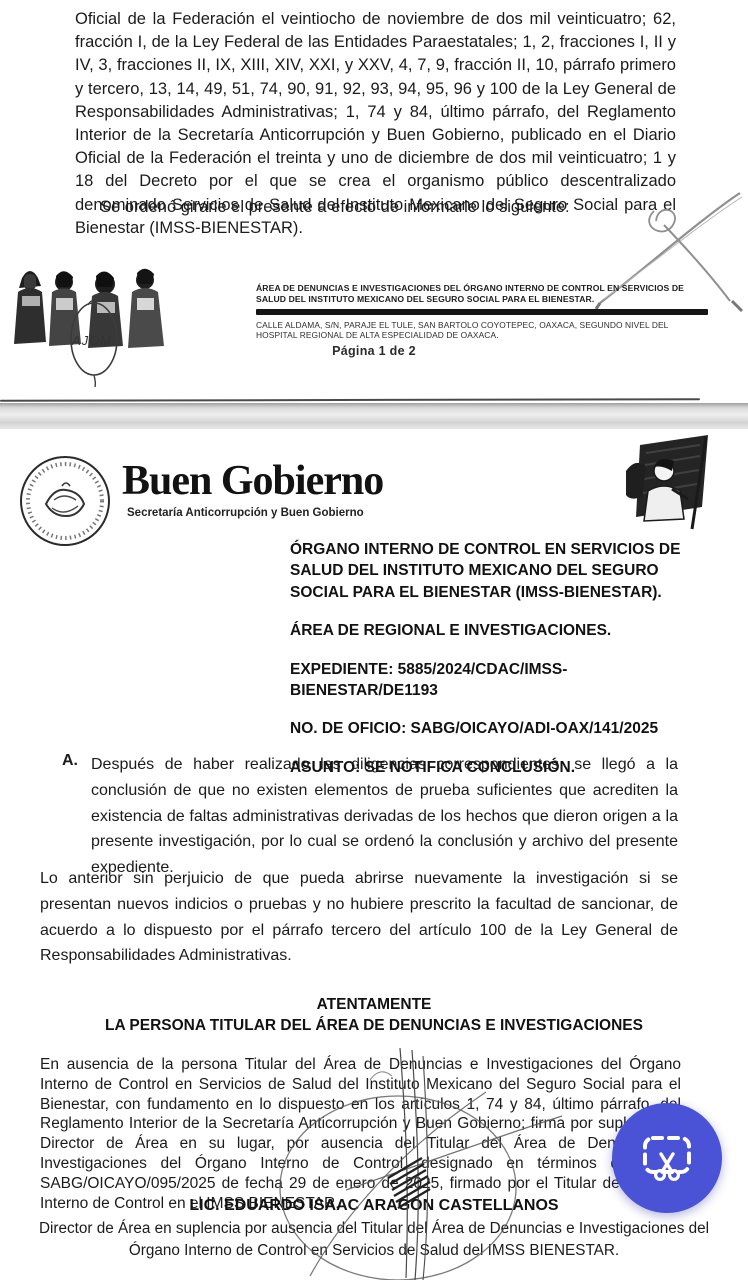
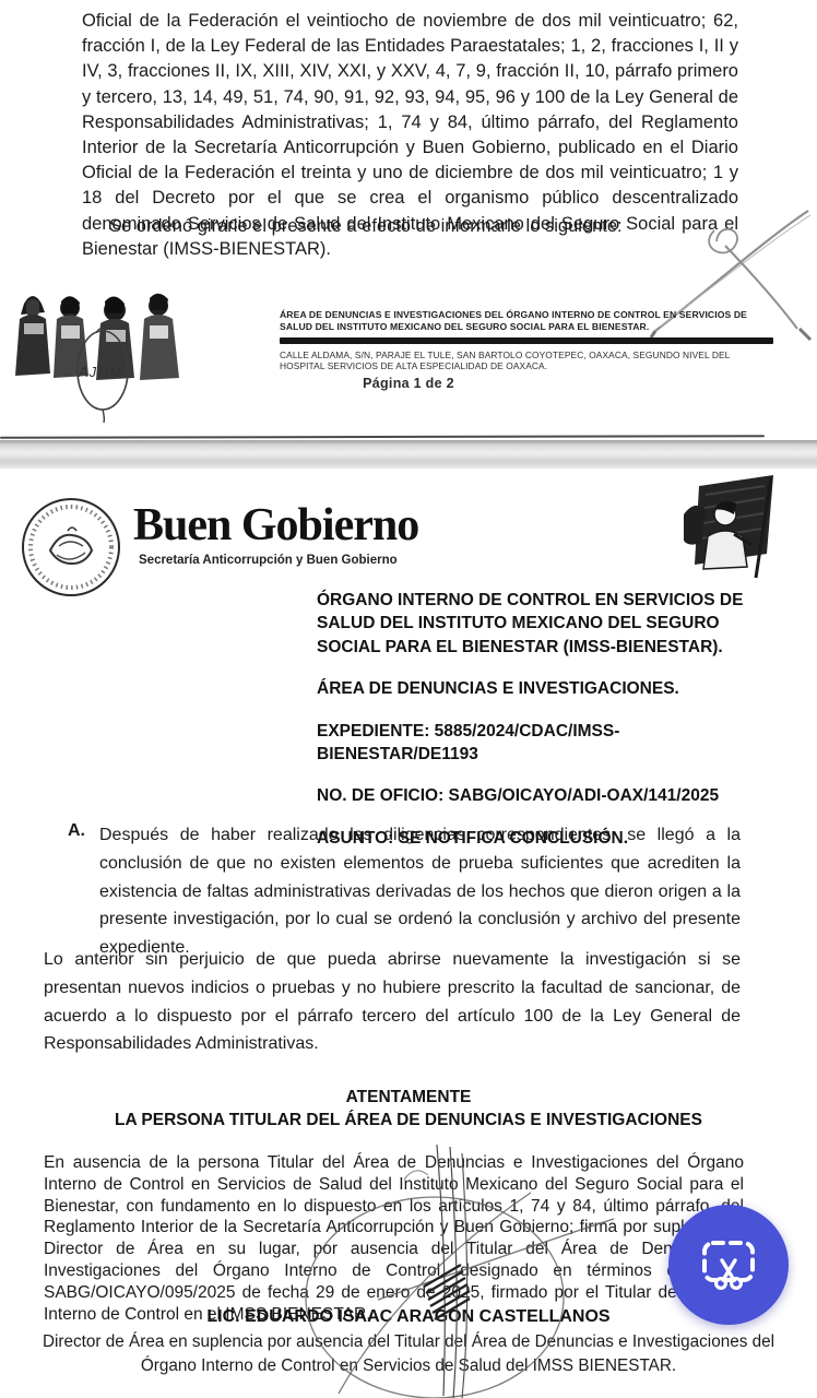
  Oficial de la Federación el veintiocho de noviembre de dos mil veinticuatro; 62, fracción I, de la Ley Federal de las Entidades Paraestatales; 1, 2, fracciones I, II y IV, 3, fracciones II, IX, XIII, XIV, XXI, y XXV, 4, 7, 9, fracción II, 10, párrafo primero y tercero, 13, 14, 49, 51, 74, 90, 91, 92, 93, 94, 95, 96 y 100 de la Ley General de Responsabilidades Administrativas; 1, 74 y 84, último párrafo, del Reglamento Interior de la Secretaría Anticorrupción y Buen Gobierno, publicado en el Diario Oficial de la Federación el treinta y uno de diciembre de dos mil veinticuatro; 1 y 18 del Decreto por el que se crea el organismo público descentralizado denominado Servicios de Salud del Instituto Mexicano del Seguro Social para el Bienestar (IMSS-BIENESTAR).
  Se ordenó girarle el presente a efecto de informarle lo siguiente:
  ÁREA DE DENUNCIAS E INVESTIGACIONES DEL ÓRGANO INTERNO DE CONTROL EN SERVICIOS DE SALUD DEL INSTITUTO MEXICANO DEL SEGURO SOCIAL PARA EL BIENESTAR.
- CALLE ALDAMA, S/N, PARAJE EL TULE, SAN BARTOLO COYOTEPEC, OAXACA, SEGUNDO NIVEL DEL HOSPITAL REGIONAL DE ALTA ESPECIALIDAD DE OAXACA.
+ CALLE ALDAMA, S/N, PARAJE EL TULE, SAN BARTOLO COYOTEPEC, OAXACA, SEGUNDO NIVEL DEL HOSPITAL SERVICIOS DE ALTA ESPECIALIDAD DE OAXACA.
  AJOM
  Página 1 de 2
  Buen Gobierno
  Secretaría Anticorrupción y Buen Gobierno
  ÓRGANO INTERNO DE CONTROL EN SERVICIOS DE SALUD DEL INSTITUTO MEXICANO DEL SEGURO SOCIAL PARA EL BIENESTAR (IMSS-BIENESTAR).
- ÁREA DE REGIONAL E INVESTIGACIONES.
+ ÁREA DE DENUNCIAS E INVESTIGACIONES.
  EXPEDIENTE: 5885/2024/CDAC/IMSS-BIENESTAR/DE1193
  NO. DE OFICIO: SABG/OICAYO/ADI-OAX/141/2025
  ASUNTO: SE NOTIFICA CONCLUSIÓN.
  A.
  Después de haber realizado las diligencias correspondientes, se llegó a la conclusión de que no existen elementos de prueba suficientes que acrediten la existencia de faltas administrativas derivadas de los hechos que dieron origen a la presente investigación, por lo cual se ordenó la conclusión y archivo del presente expediente.
  Lo anterior sin perjuicio de que pueda abrirse nuevamente la investigación si se presentan nuevos indicios o pruebas y no hubiere prescrito la facultad de sancionar, de acuerdo a lo dispuesto por el párrafo tercero del artículo 100 de la Ley General de Responsabilidades Administrativas.
  ATENTAMENTE
  LA PERSONA TITULAR DEL ÁREA DE DENUNCIAS E INVESTIGACIONES
  En ausencia de la persona Titular del Área de Deuncias e Investigaciones del Órgano Interno de Control en Servicios de Salud del Institto Mexicano del Seguro Social para el Bienestar, con fundamento en lo dispuesto en los artículos 1, 74 y 84, último párrafo Reglamento Interior de la Secretaría Anticorrupción y Buen Gobierno; firma por sup Director de Área en su lugar, por ausencia del Titular del Área de Den Investigaciones del Órgano Interno de Control, designado en términos SABG/OICAYO/095/2025 de fecha 29 de enero de 25, firmado por el Titular de Interno de Control en el IMSS BIENESTAR.
  LIC. EDUARDO ISAAC ARAÓN CASTELLANOS
  Director de Área en suplencia por ausencia del Titular del Área de Denuncias e Investigaciones del Órgano Interno de Control en Servicios de Salud del IMSS BIENESTAR.
